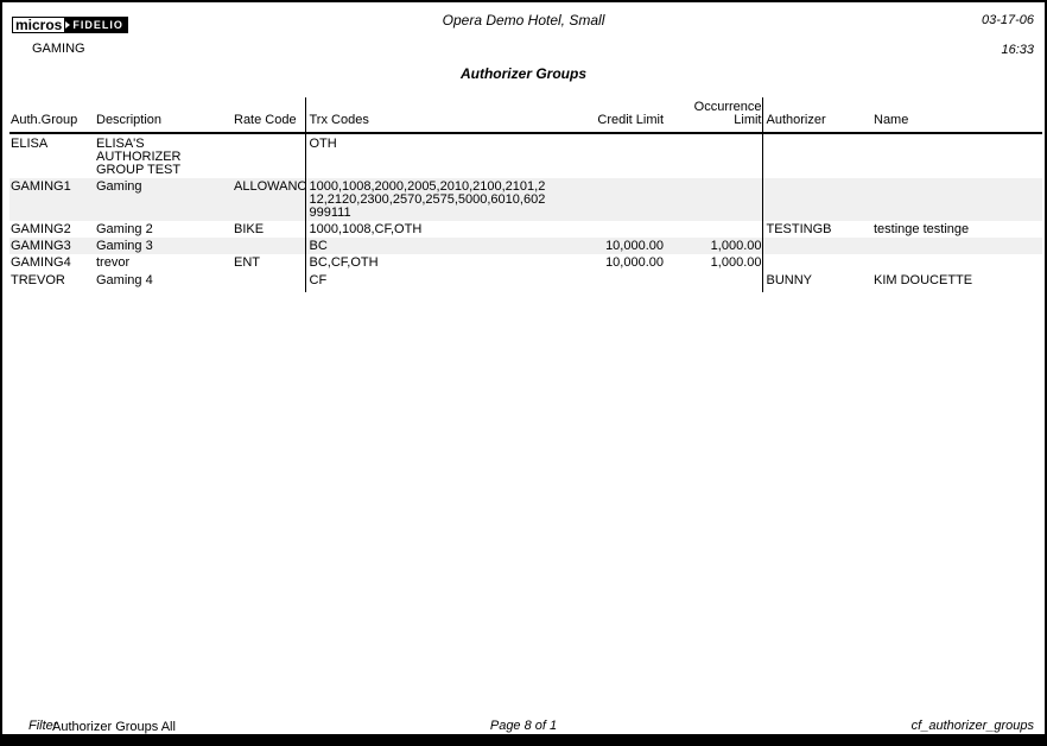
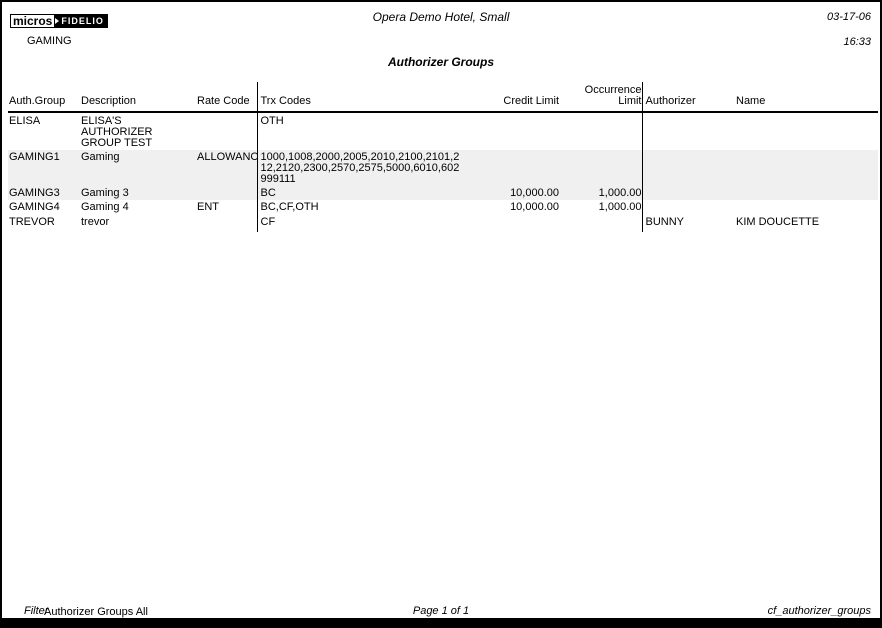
  micros
  FIDELIO
  GAMING
  Opera Demo Hotel, Small
  03-17-06
  16:33
  Authorizer Groups
  Auth.Group	Description	Rate Code	Trx Codes	Credit Limit	Occurrence Limit	Authorizer	Name
  ELISA	ELISA'S AUTHORIZER GROUP TEST		OTH
  GAMING1	Gaming	ALLOWANC	1000,1008,2000,2005,2010,2100,2101,2 12,2120,2300,2570,2575,5000,6010,602 999111
- GAMING2	Gaming 2	BIKE	1000,1008,CF,OTH			TESTINGB	testinge testinge
  GAMING3	Gaming 3		BC	10,000.00	1,000.00
- GAMING4	trevor	ENT	BC,CF,OTH	10,000.00	1,000.00
+ GAMING4	Gaming 4	ENT	BC,CF,OTH	10,000.00	1,000.00
- TREVOR	Gaming 4		CF			BUNNY	KIM DOUCETTE
+ TREVOR	trevor		CF			BUNNY	KIM DOUCETTE
  Filter
  Authorizer Groups All
- Page 8 of 1
+ Page 1 of 1
  cf_authorizer_groups
